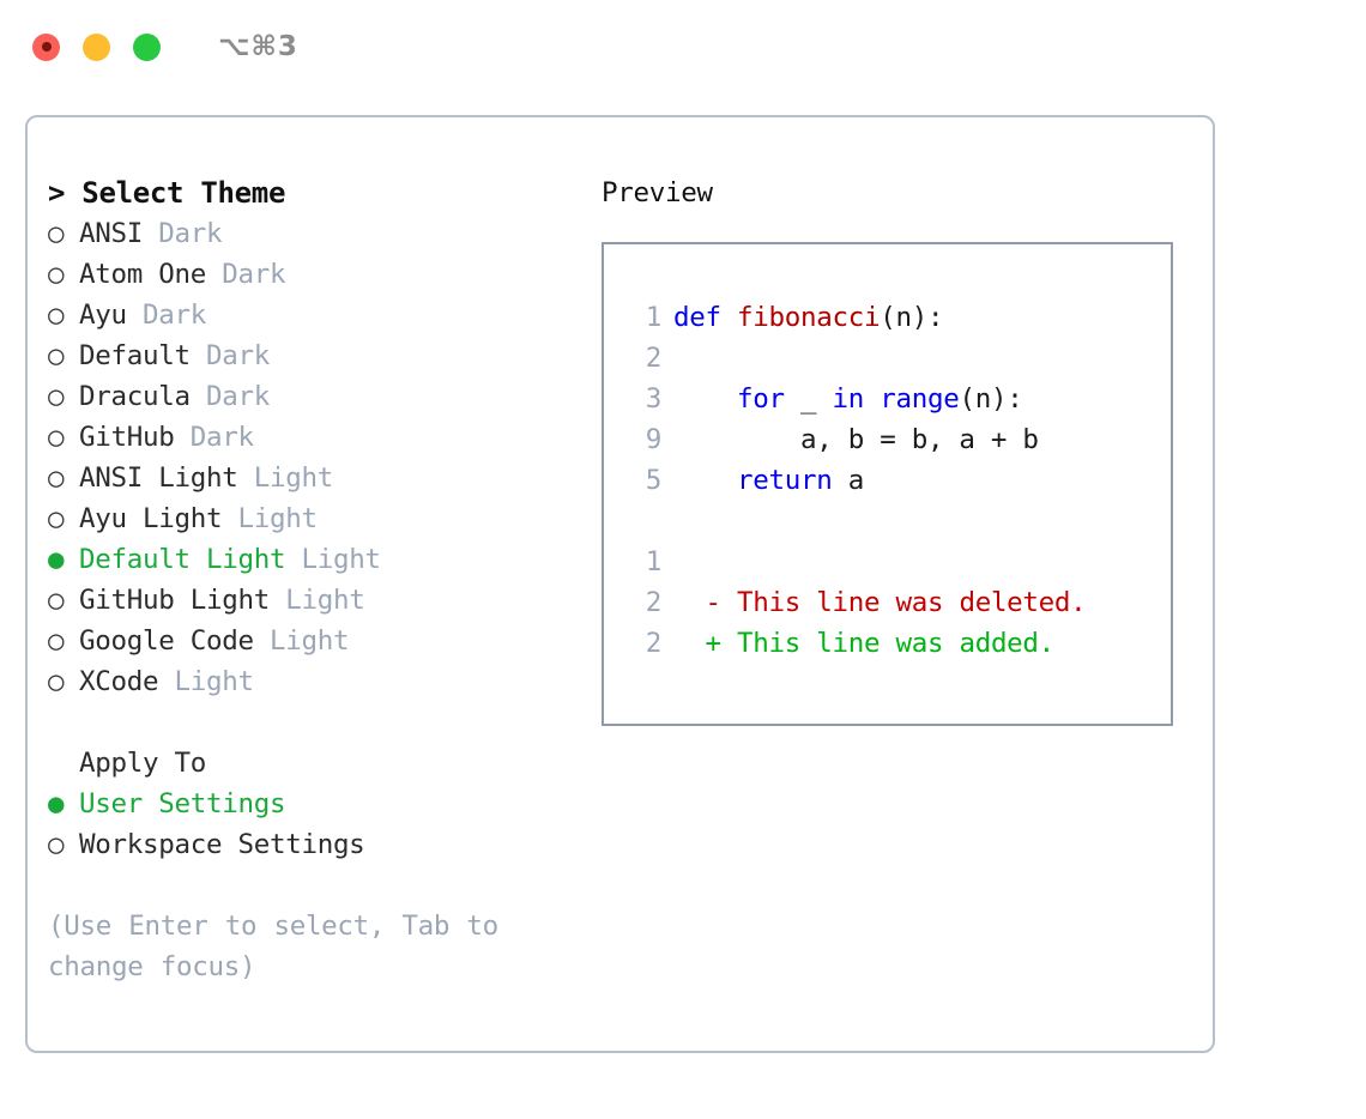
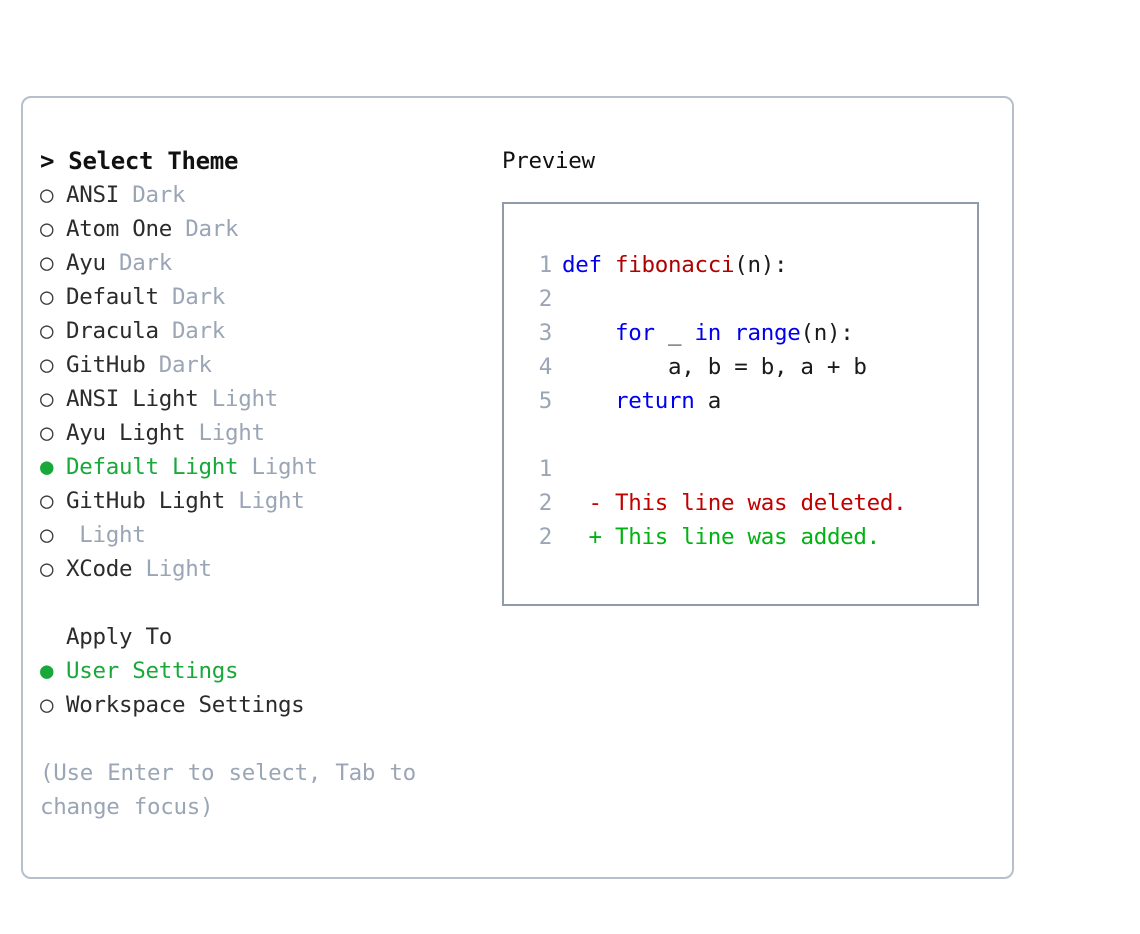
- ⌥⌘3
  > Select Theme
  ○
  ANSI
  Dark
  ○
  Atom One
  Dark
  ○
  Ayu
  Dark
  ○
  Default
  Dark
  ○
  Dracula
  Dark
  ○
  GitHub
  Dark
  ○
  ANSI Light
  Light
  ○
  Ayu Light
  Light
  ●
  Default Light
  Light
  ○
  GitHub Light
  Light
  ○
- Google Code
  Light
  ○
  XCode
  Light
  Apply To
  ●
  User Settings
  ○
  Workspace Settings
  (Use Enter to select, Tab to change focus)
  Preview
  1
  def fibonacci(n):
  2
  3
  for _ in range(n):
- 9
+ 4
  a, b = b, a + b
  5
  return a
  1
  2
  -
  This line was deleted.
  2
  +
  This line was added.
